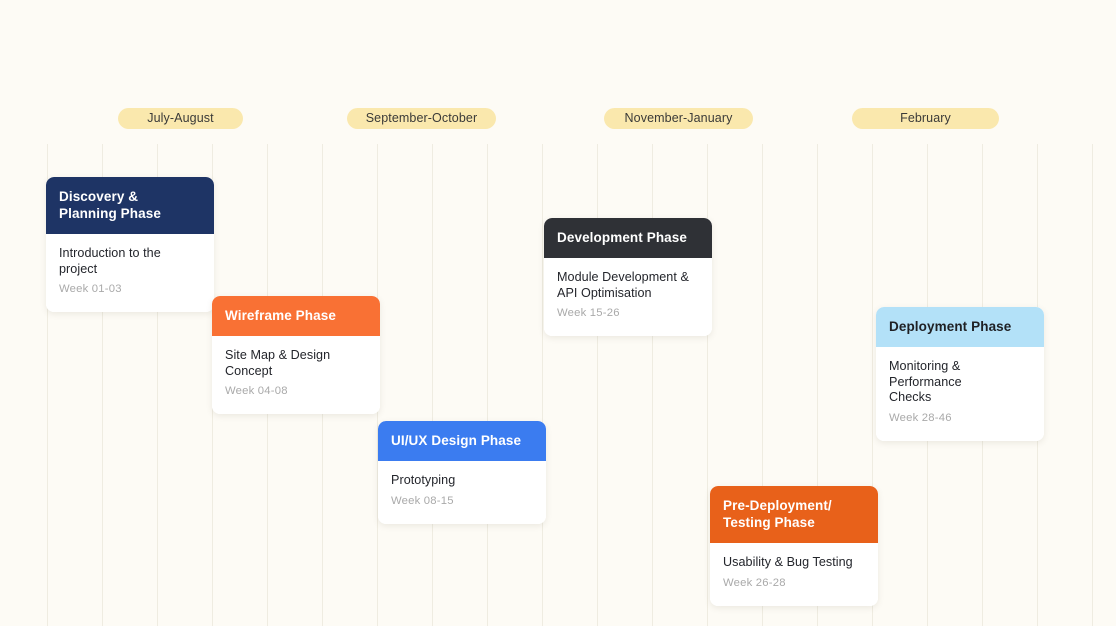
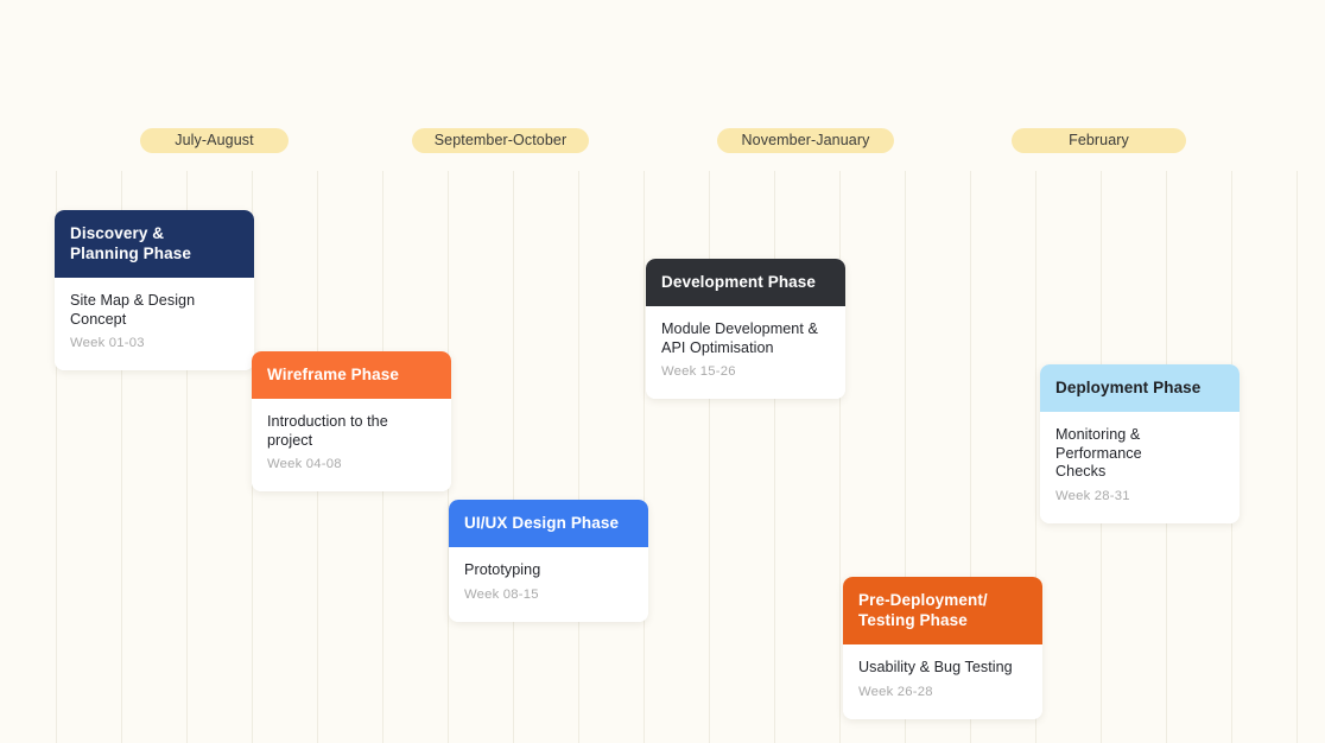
  July-August
  September-October
  November-January
  February
  Discovery &
  Planning Phase
- Introduction to the project
+ Site Map & Design Concept
  Week 01-03
  Wireframe Phase
- Site Map & Design Concept
+ Introduction to the project
  Week 04-08
  UI/UX Design Phase
  Prototyping
  Week 08-15
  Development Phase
  Module Development &
  API Optimisation
  Week 15-26
  Pre-Deployment/
  Testing Phase
  Usability & Bug Testing
  Week 26-28
  Deployment Phase
  Monitoring & Performance
  Checks
- Week 28-46
+ Week 28-31
